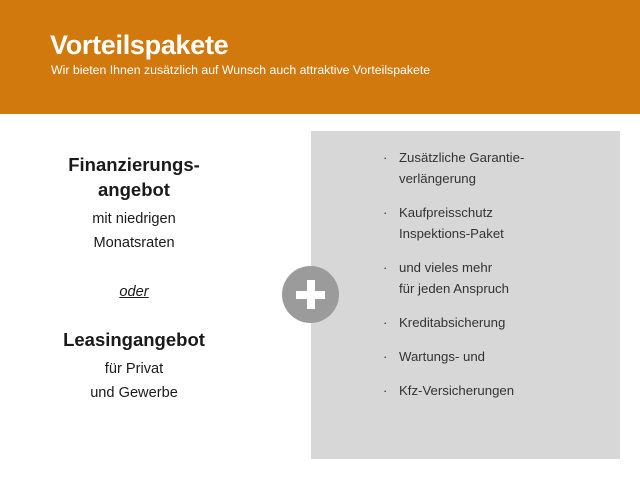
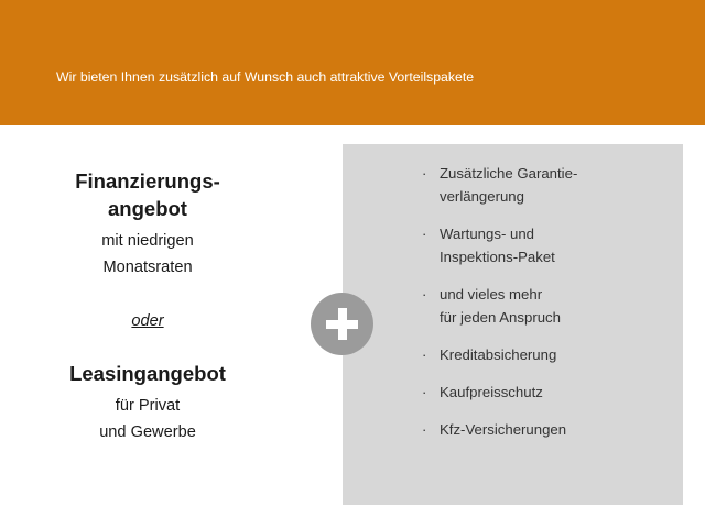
- Vorteilspakete
  Wir bieten Ihnen zusätzlich auf Wunsch auch attraktive Vorteilspakete
  ·
  Zusätzliche Garantie-
  verlängerung
  ·
- Kaufpreisschutz
+ Wartungs- und
  Inspektions-Paket
  ·
  und vieles mehr
  für jeden Anspruch
  ·
  Kreditabsicherung
  ·
- Wartungs- und
+ Kaufpreisschutz
  ·
  Kfz-Versicherungen
  Finanzierungs-
  angebot
  mit niedrigen
  Monatsraten
  oder
  Leasingangebot
  für Privat
  und Gewerbe
